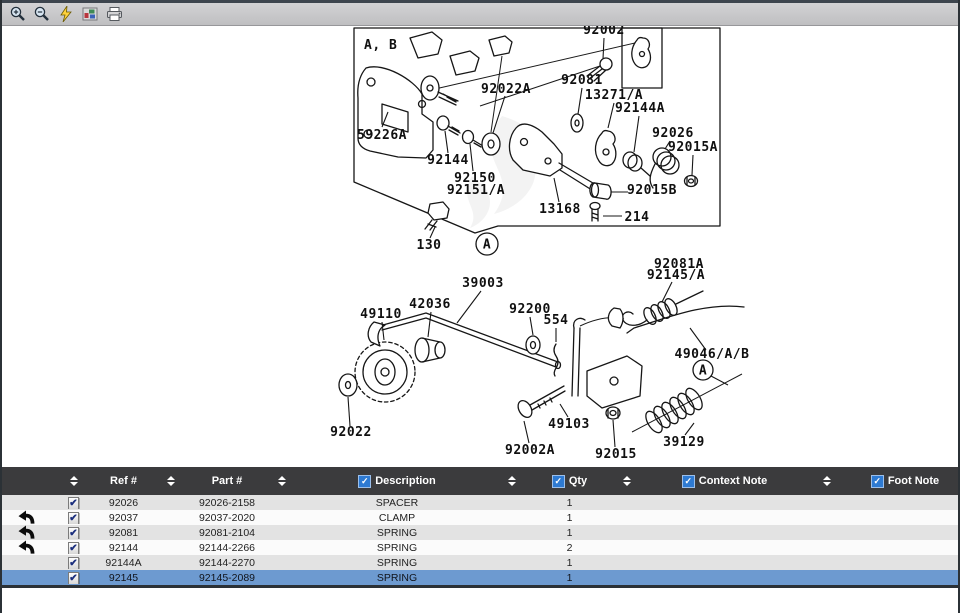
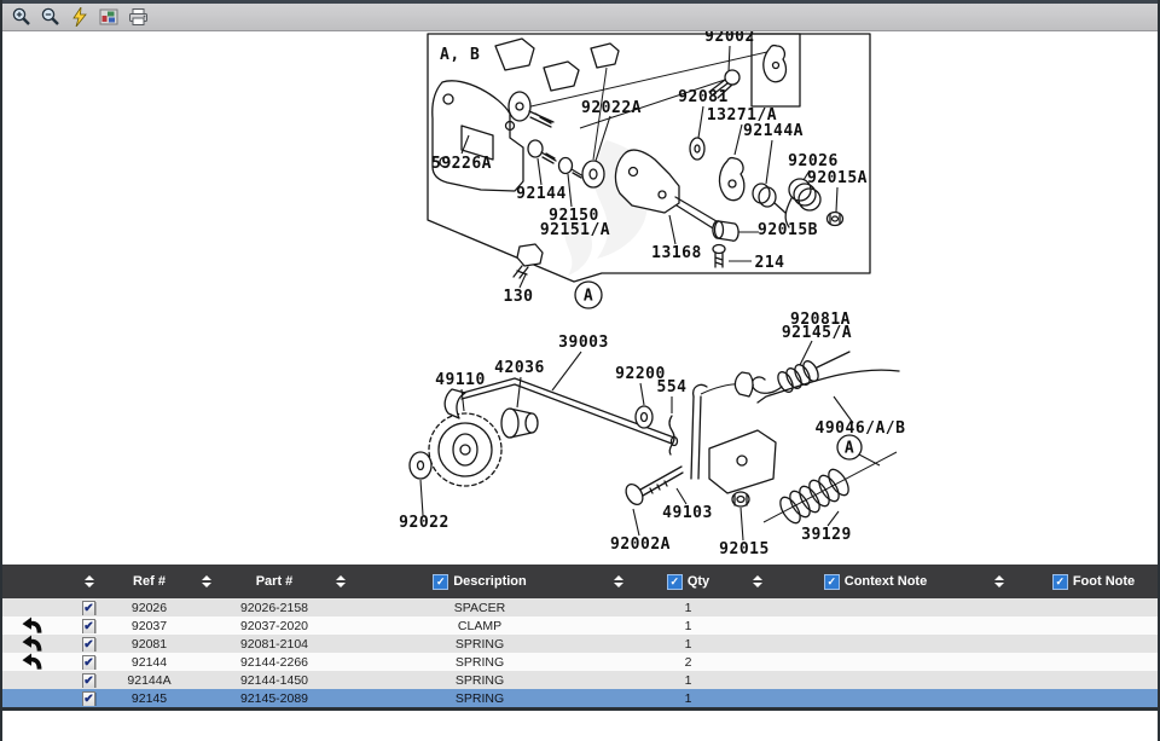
  A, B
  92002
  92081
  92022A
  13271/A
  92144A
  92026
  92015A
  59226A
  92144
  92150
  92151/A
  92015B
  13168
  214
  130
  92081A
  92145/A
  39003
  42036
  92200
  554
  49110
  49046/A/B
  92022
  92002A
  49103
  92015
  39129
  A
  A
  Ref #
  Part #
  ✓
  Description
  ✓
  Qty
  ✓
  Context Note
  ✓
  Foot Note
  ✔
  92026
  92026-2158
  SPACER
  1
  ✔
  92037
  92037-2020
  CLAMP
  1
  ✔
  92081
  92081-2104
  SPRING
  1
  ✔
  92144
  92144-2266
  SPRING
  2
  ✔
  92144A
- 92144-2270
+ 92144-1450
  SPRING
  1
  ✔
  92145
  92145-2089
  SPRING
  1
